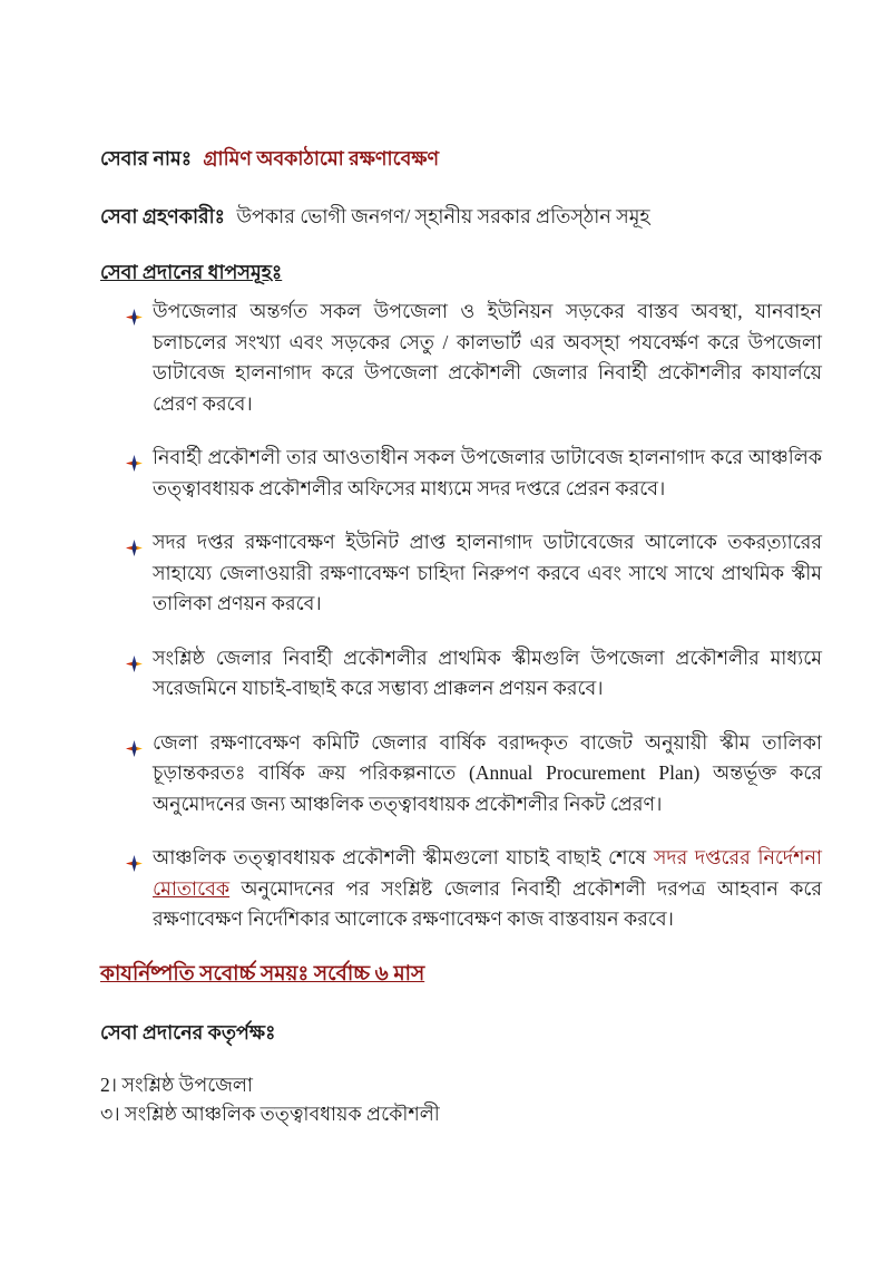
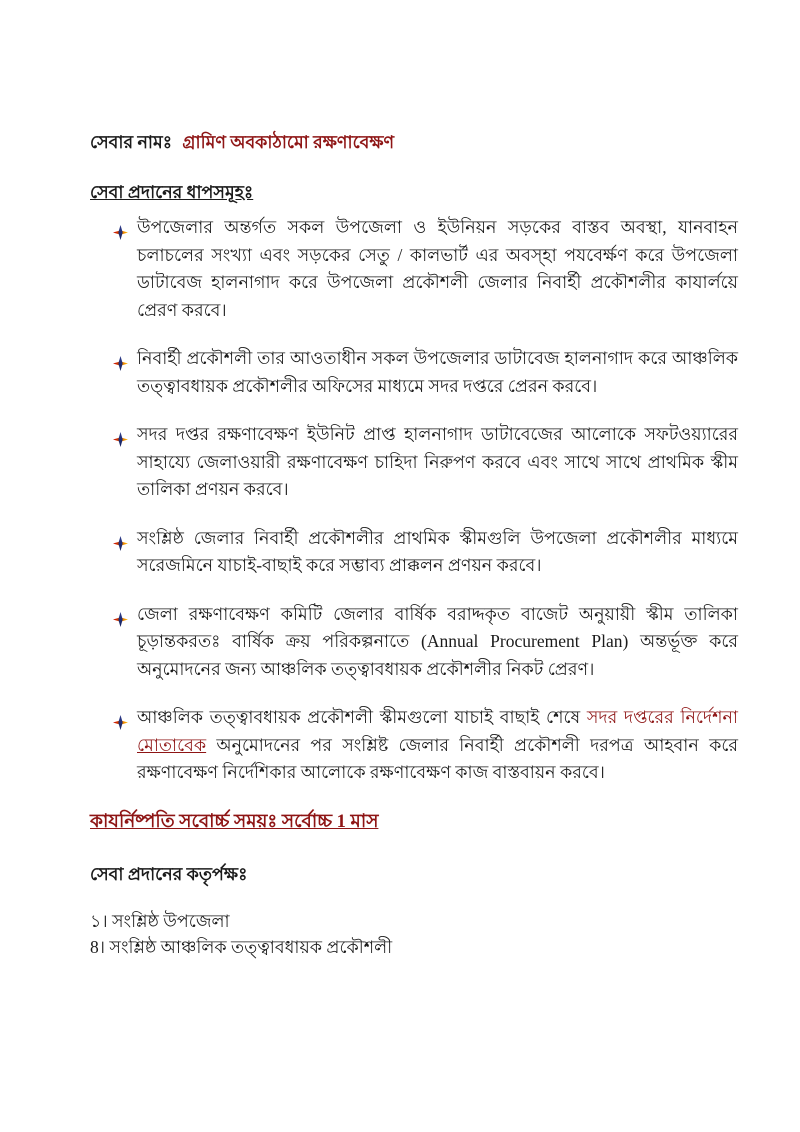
  সেবার নামঃ গ্রামিণ অবকাঠামো রক্ষণাবেক্ষণ
- সেবা গ্রহণকারীঃ উপকার ভোগী জনগণ/ স্হানীয় সরকার প্রতিস্ঠান সমূহ
  সেবা প্রদানের ধাপসমূহঃ
  উপজেলার অন্তর্গত সকল উপজেলা ও ইউনিয়ন সড়কের বাস্তব অবস্থা, যানবাহন চলাচলের সংখ্যা এবং সড়কের সেতু / কালভার্ট এর অবস্হা পযবের্ক্ষণ করে উপজেলা ডাটাবেজ হালনাগাদ করে উপজেলা প্রকৌশলী জেলার নিবার্হী প্রকৌশলীর কাযার্লয়ে প্রেরণ করবে।
  নিবার্হী প্রকৌশলী তার আওতাধীন সকল উপজেলার ডাটাবেজ হালনাগাদ করে আঞ্চলিক তত্ত্বাবধায়ক প্রকৌশলীর অফিসের মাধ্যমে সদর দপ্তরে প্রেরন করবে।
- সদর দপ্তর রক্ষণাবেক্ষণ ইউনিট প্রাপ্ত হালনাগাদ ডাটাবেজের আলোকে তকরত়্যারের সাহায্যে জেলাওয়ারী রক্ষণাবেক্ষণ চাহিদা নিরুপণ করবে এবং সাথে সাথে প্রাথমিক স্কীম তালিকা প্রণয়ন করবে।
+ সদর দপ্তর রক্ষণাবেক্ষণ ইউনিট প্রাপ্ত হালনাগাদ ডাটাবেজের আলোকে সফটওয়্যারের সাহায্যে জেলাওয়ারী রক্ষণাবেক্ষণ চাহিদা নিরুপণ করবে এবং সাথে সাথে প্রাথমিক স্কীম তালিকা প্রণয়ন করবে।
  সংশ্লিষ্ঠ জেলার নিবার্হী প্রকৌশলীর প্রাথমিক স্কীমগুলি উপজেলা প্রকৌশলীর মাধ্যমে সরেজমিনে যাচাই-বাছাই করে সম্ভাব্য প্রাক্কলন প্রণয়ন করবে।
  জেলা রক্ষণাবেক্ষণ কমিটি জেলার বার্ষিক বরাদ্দকৃত বাজেট অনুয়ায়ী স্কীম তালিকা চূড়ান্তকরতঃ বার্ষিক ক্রয় পরিকল্পনাতে (Annual Procurement Plan) অন্তর্ভূক্ত করে অনুমোদনের জন্য আঞ্চলিক তত্ত্বাবধায়ক প্রকৌশলীর নিকট প্রেরণ।
  আঞ্চলিক তত্ত্বাবধায়ক প্রকৌশলী স্কীমগুলো যাচাই বাছাই শেষে সদর দপ্তরের নির্দেশনা মোতাবেক অনুমোদনের পর সংশ্লিষ্ট জেলার নিবার্হী প্রকৌশলী দরপত্র আহবান করে রক্ষণাবেক্ষণ নির্দেশিকার আলোকে রক্ষণাবেক্ষণ কাজ বাস্তবায়ন করবে।
- কাযর্নিষ্পতি সবোর্চ্চ সময়ঃ সর্বোচ্চ ৬ মাস
+ কাযর্নিষ্পতি সবোর্চ্চ সময়ঃ সর্বোচ্চ 1 মাস
  সেবা প্রদানের কতৃর্পক্ষঃ
- 2। সংশ্লিষ্ঠ উপজেলা
+ ১। সংশ্লিষ্ঠ উপজেলা
- ৩। সংশ্লিষ্ঠ আঞ্চলিক তত্ত্বাবধায়ক প্রকৌশলী
+ 8। সংশ্লিষ্ঠ আঞ্চলিক তত্ত্বাবধায়ক প্রকৌশলী
